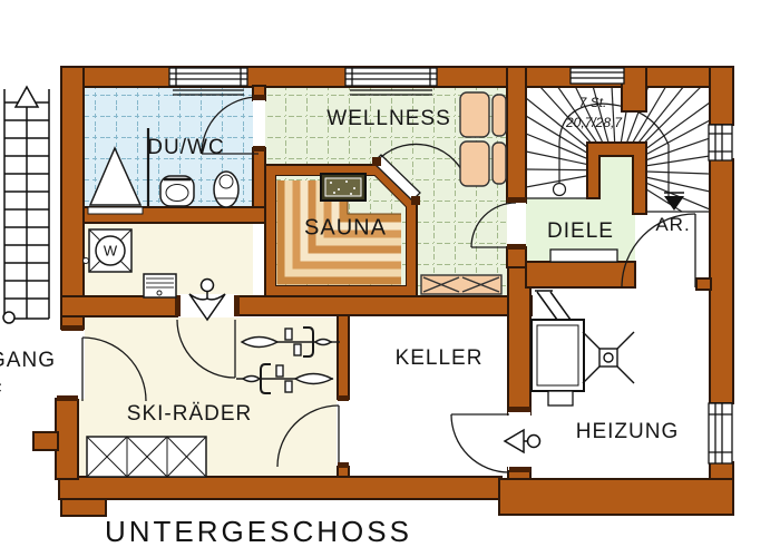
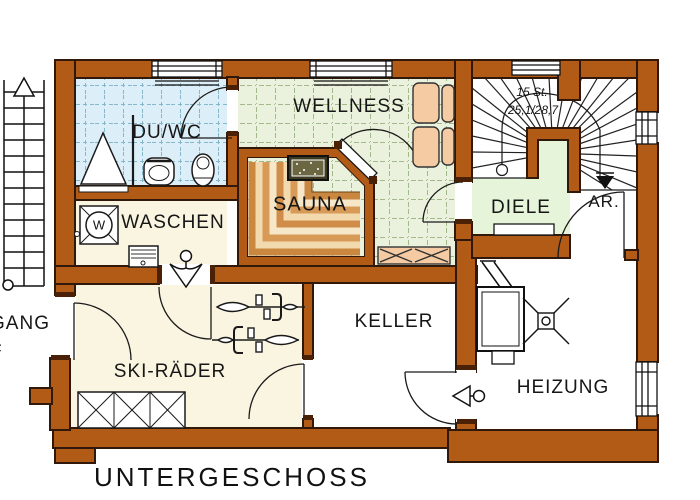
  DU/WC
  WELLNESS
  SAUNA
+ WASCHEN
  DIELE
  AR.
  KELLER
  SKI-RÄDER
  HEIZUNG
  ANG
- 7 St.
+ 15 St.
- 20,7/28,7
+ 25,1/28,7
  W
  UNTERGESCHOSS
